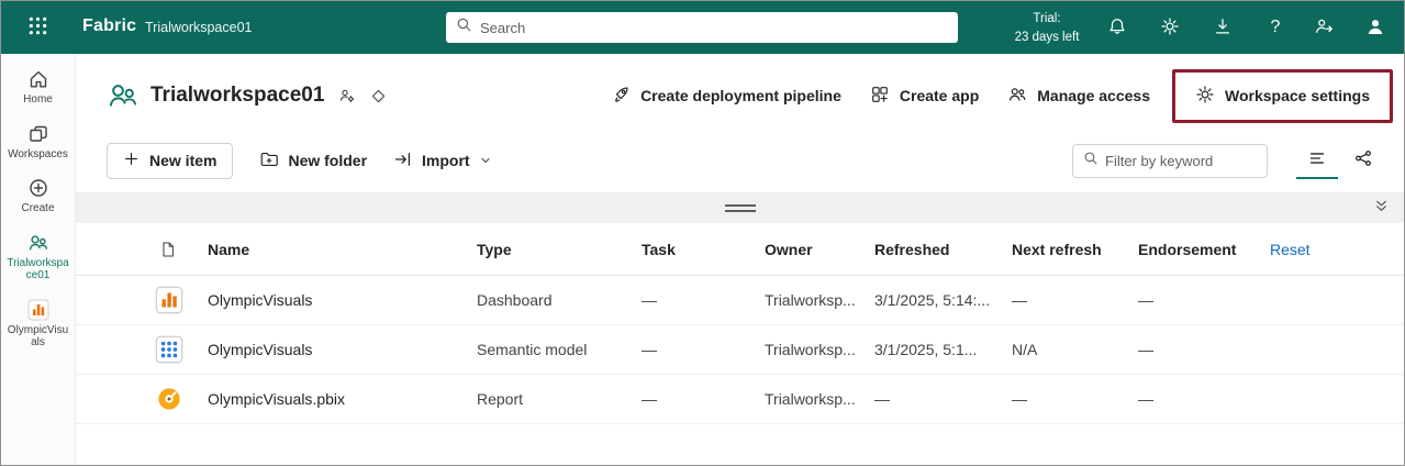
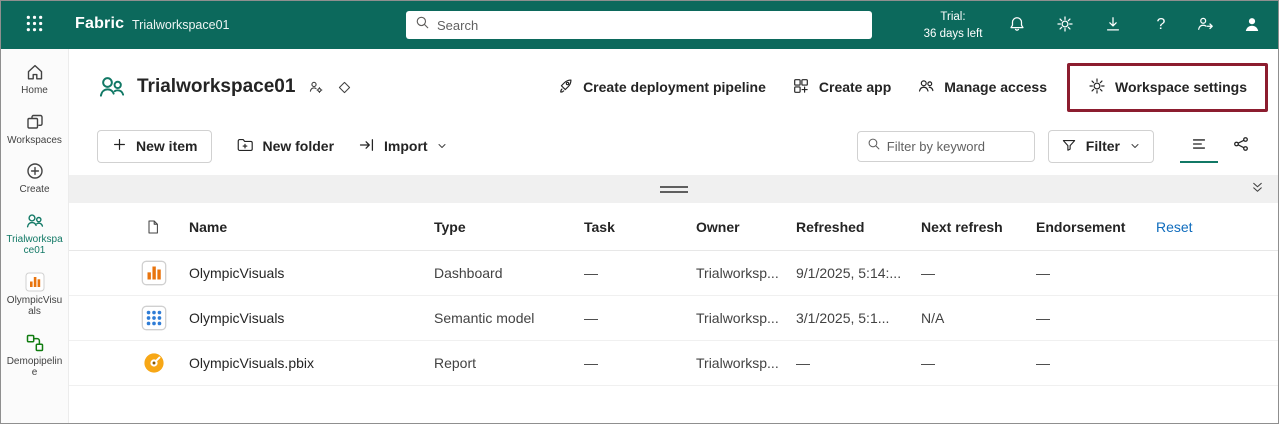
  Fabric
  Trialworkspace01
  Search
  Trial:
- 23 days left
+ 36 days left
  ?
  Home
  Workspaces
  Create
  Trialworkspace01
  OlympicVisuals
+ Demopipeline
  Trialworkspace01
  Create deployment pipeline
  Create app
  Manage access
  Workspace settings
  New item
  New folder
  Import
  Filter by keyword
+ Filter
  Name
  Type
  Task
  Owner
  Refreshed
  Next refresh
  Endorsement
  Reset
  OlympicVisuals
  Dashboard
  —
  Trialworksp...
- 3/1/2025, 5:14:...
+ 9/1/2025, 5:14:...
  —
  —
  OlympicVisuals
  Semantic model
  —
  Trialworksp...
  3/1/2025, 5:1...
  N/A
  —
  OlympicVisuals.pbix
  Report
  —
  Trialworksp...
  —
  —
  —
